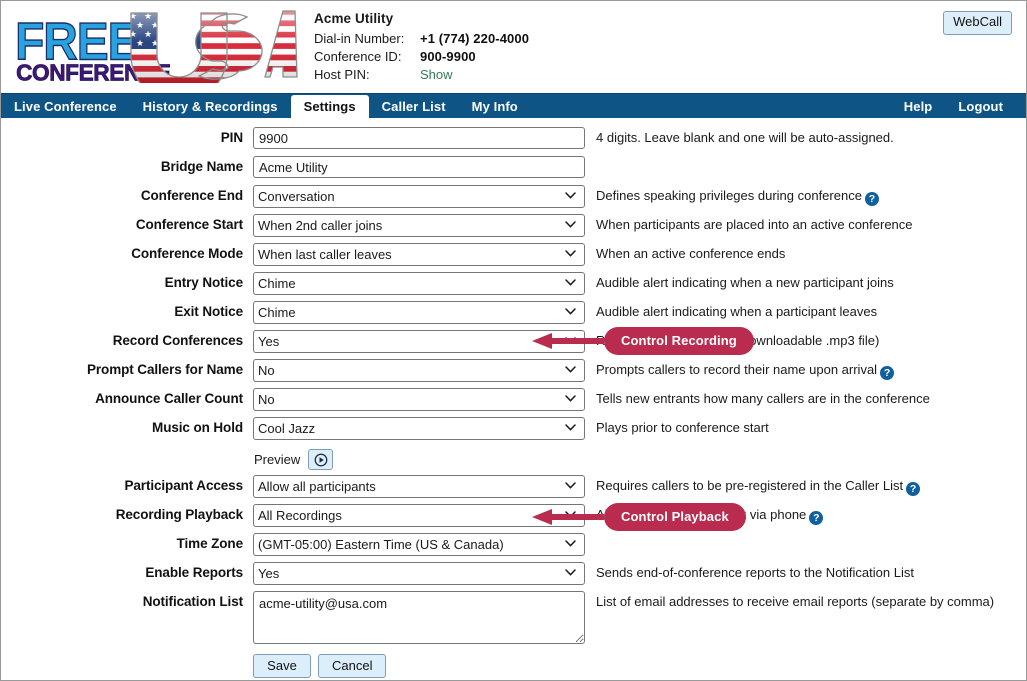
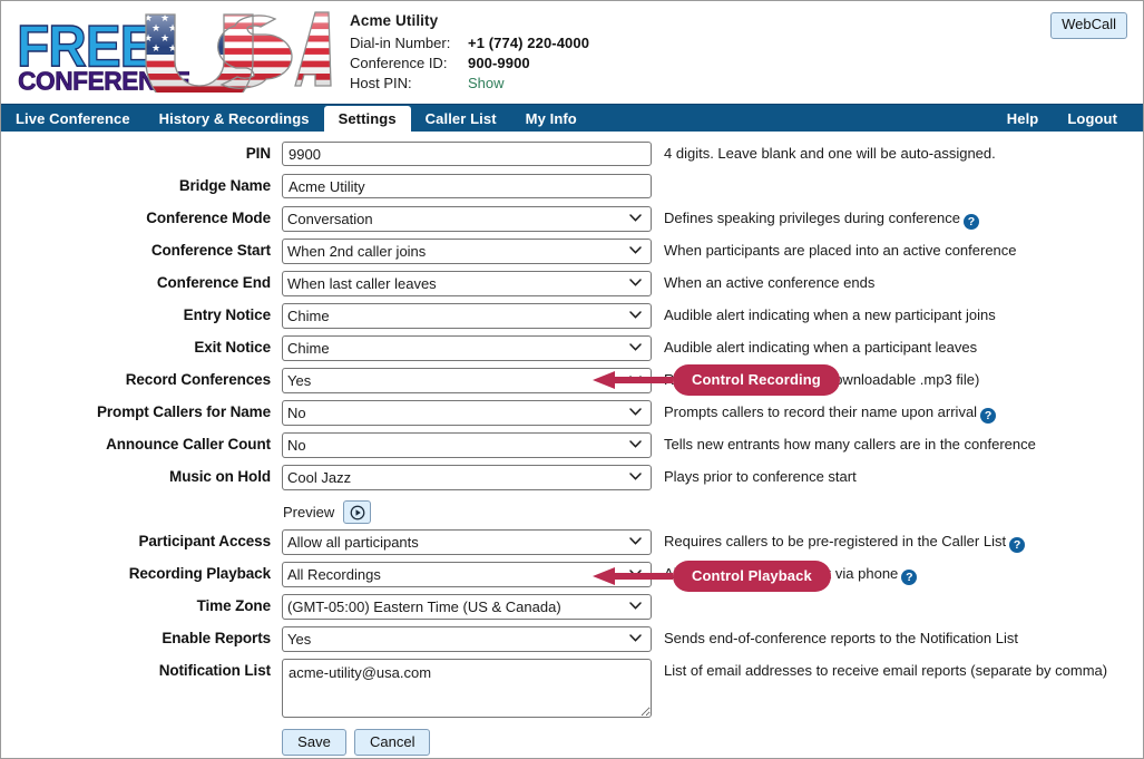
  FREE
  CONFEREN
  Acme Utility
  Dial-in Number:
  +1 (774) 220-4000
  Conference ID:
  900-9900
  Host PIN:
  Show
  WebCall
  Live Conference
  History & Recordings
  Settings
  Caller List
  My Info
  Help
  Logout
  PIN
  9900
  4 digits. Leave blank and one will be auto-assigned.
  Bridge Name
  Acme Utility
- Conference End
+ Conference Mode
  Conversation
  Defines speaking privileges during conference ?
  Conference Start
  When 2nd caller joins
  When participants are placed into an active conference
- Conference Mode
+ Conference End
  When last caller leaves
  When an active conference ends
  Entry Notice
  Chime
  Audible alert indicating when a new participant joins
  Exit Notice
  Chime
  Audible alert indicating when a participant leaves
  Record Conferences
  Yes
  Prompt Callers for Name
  No
  Prompts callers to record their name upon arrival ?
  Announce Caller Count
  No
  Tells new entrants how many callers are in the conference
  Music on Hold
  Cool Jazz
  Plays prior to conference start
  Preview
  Participant Access
  Allow all participants
  Requires callers to be pre-registered in the Caller List ?
  Recording Playback
  All Recordings
  Time Zone
  (GMT-05:00) Eastern Time (US & Canada)
  Enable Reports
  Yes
  Sends end-of-conference reports to the Notification List
  Notification List
  acme-utility@usa.com
  Save
  Cancel
  List of email addresses to receive email reports (separate by comma)
  Control Recording
  Control Playback
